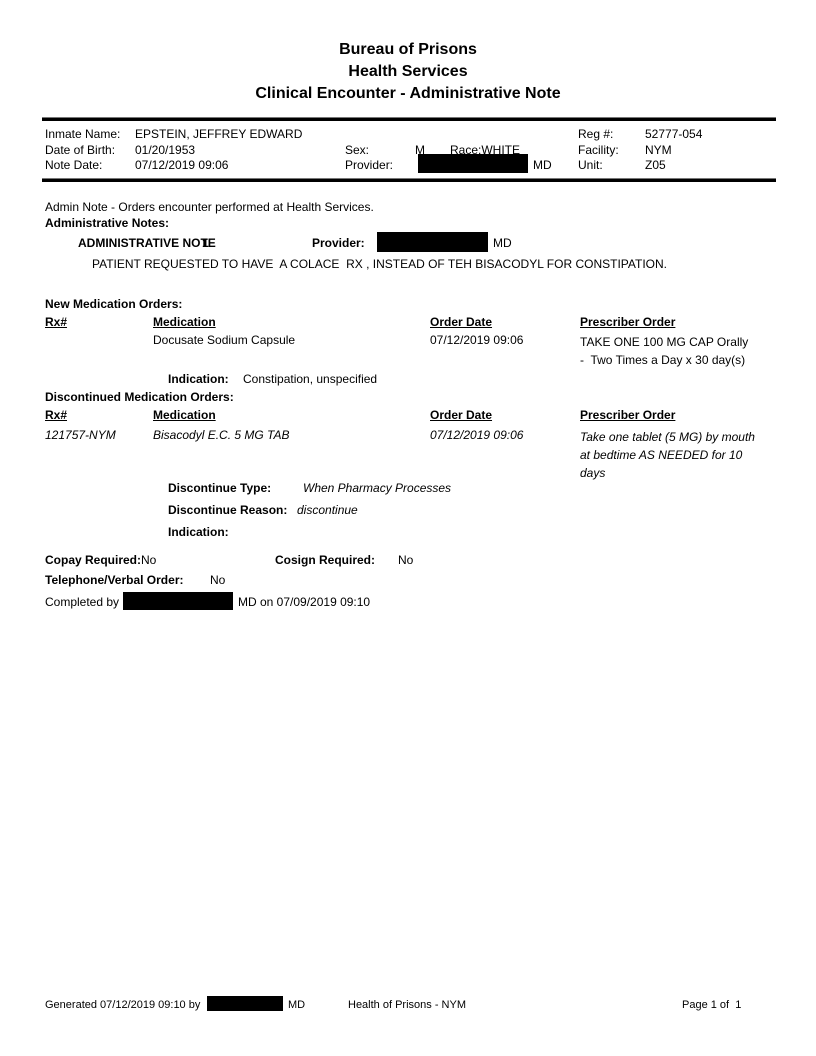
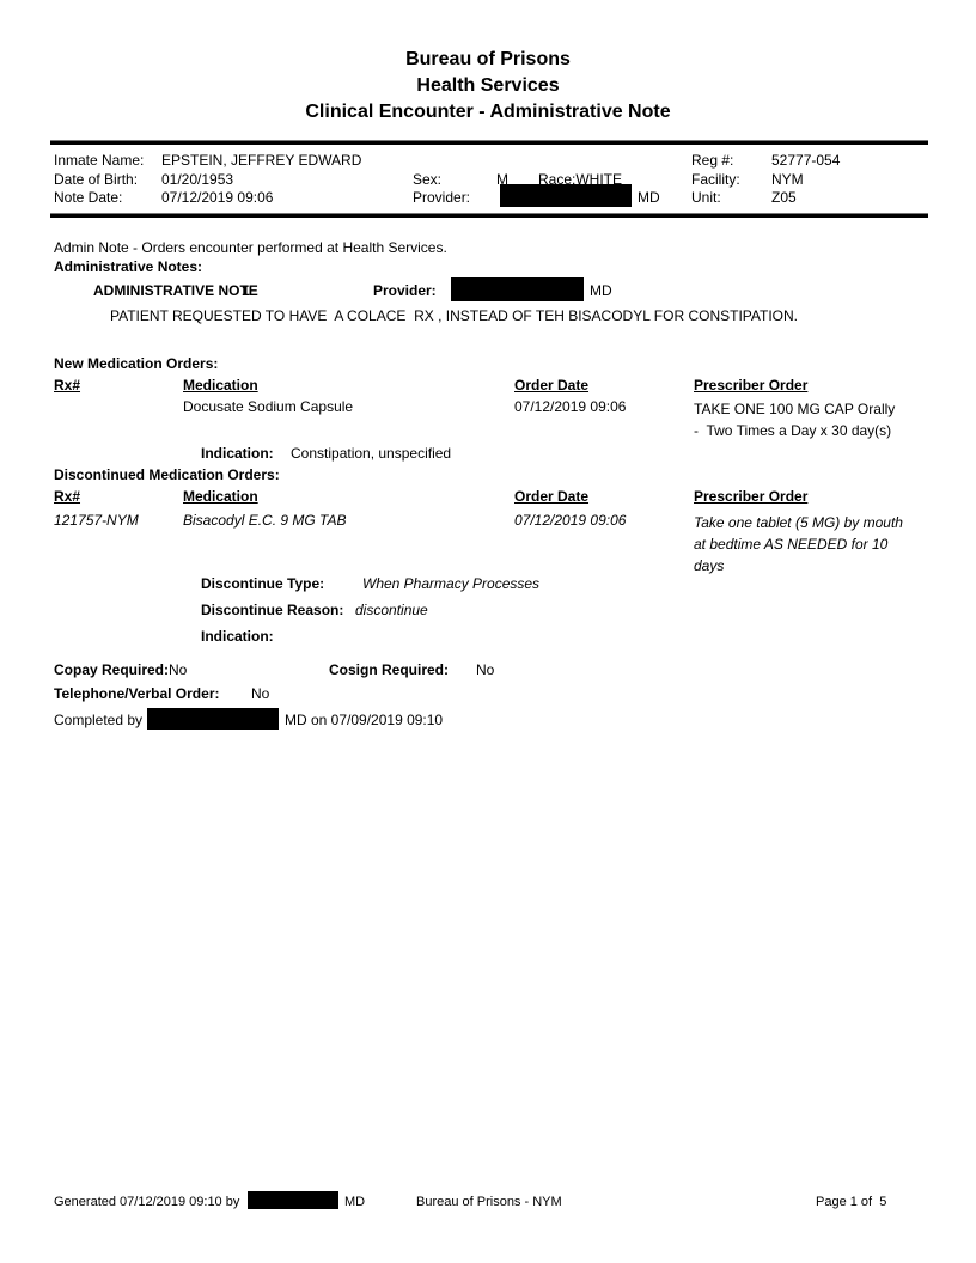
  Bureau of Prisons
  Health Services
  Clinical Encounter - Administrative Note
  Inmate Name:
  EPSTEIN, JEFFREY EDWARD
  Reg #:
  52777-054
  Date of Birth:
  01/20/1953
  Sex:
  M
  Race:WHITE
  Facility:
  NYM
  Note Date:
  07/12/2019 09:06
  Provider:
  MD
  Unit:
  Z05
  Admin Note - Orders encounter performed at Health Services.
  Administrative Notes:
  ADMINISTRATIVE NOTE
  1
  Provider:
  MD
  PATIENT REQUESTED TO HAVE A COLACE RX , INSTEAD OF TEH BISACODYL FOR CONSTIPATION.
  New Medication Orders:
  Rx#
  Medication
  Order Date
  Prescriber Order
  Docusate Sodium Capsule
  07/12/2019 09:06
  TAKE ONE 100 MG CAP Orally
  - Two Times a Day x 30 day(s)
  Indication:
  Constipation, unspecified
  Discontinued Medication Orders:
  Rx#
  Medication
  Order Date
  Prescriber Order
  121757-NYM
- Bisacodyl E.C. 5 MG TAB
+ Bisacodyl E.C. 9 MG TAB
  07/12/2019 09:06
  Take one tablet (5 MG) by mouth
  at bedtime AS NEEDED for 10
  days
  Discontinue Type:
  When Pharmacy Processes
  Discontinue Reason:
  discontinue
  Indication:
  Copay Required:No
  Cosign Required:
  No
  Telephone/Verbal Order:
  No
  Completed by
  MD on 07/09/2019 09:10
  Generated 07/12/2019 09:10 by
  MD
- Health of Prisons - NYM
+ Bureau of Prisons - NYM
- Page 1 of 1
+ Page 1 of 5
